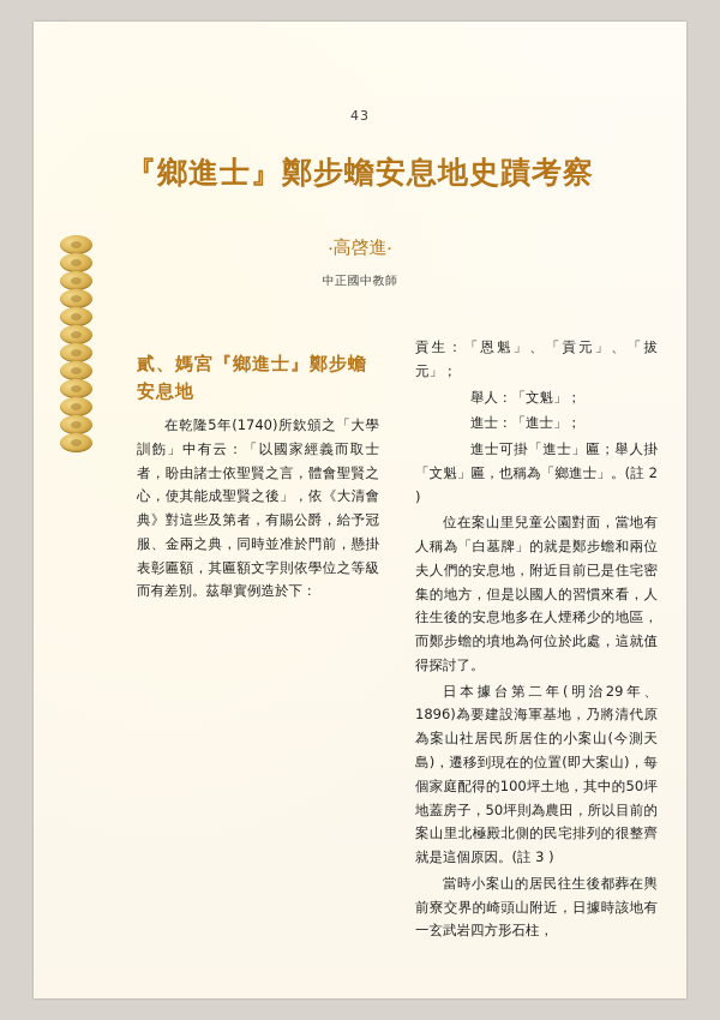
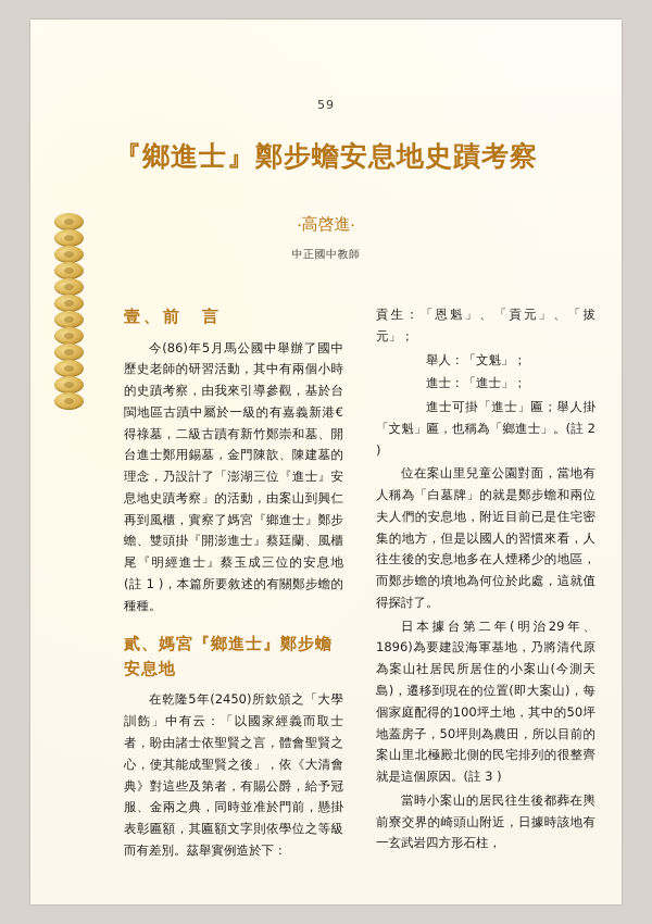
- 43
+ 59
  『鄉進士』鄭步蟾安息地史蹟考察
  ‧高啓進‧
  中正國中教師
+ 壹、前 言
+ 今(86)年5月馬公國中舉辦了國中歷史老師的研習活動，其中有兩個小時的史蹟考察，由我來引導參觀，基於台閩地區古蹟中屬於一級的有嘉義新港€ 得祿墓，二級古蹟有新竹鄭崇和墓、開台進士鄭用錫墓，金門陳歆、陳建墓的理念，乃設計了「澎湖三位『進士』安息地史蹟考察」的活動，由案山到興仁再到風櫃，實察了媽宮『鄉進士』鄭步蟾、雙頭掛『開澎進士』蔡廷蘭、風櫃尾『明經進士』蔡玉成三位的安息地 (註 1 )，本篇所要敘述的有關鄭步蟾的種種。
  貳、媽宮『鄉進士』鄭步蟾安息地
- 在乾隆5年(1740)所欽頒之「大學訓飭」中有云：「以國家經義而取士者，盼由諸士依聖賢之言，體會聖賢之心，使其能成聖賢之後」，依《大清會典》對這些及第者，有賜公爵，給予冠服、金兩之典，同時並准於門前，懸掛表彰匾額，其匾額文字則依學位之等級而有差別。茲舉實例造於下：
+ 在乾隆5年(2450)所欽頒之「大學訓飭」中有云：「以國家經義而取士者，盼由諸士依聖賢之言，體會聖賢之心，使其能成聖賢之後」，依《大清會典》對這些及第者，有賜公爵，給予冠服、金兩之典，同時並准於門前，懸掛表彰匾額，其匾額文字則依學位之等級而有差別。茲舉實例造於下：
  貢生：「恩魁」、「貢元」、「拔元」；
  舉人：「文魁」；
  進士：「進士」；
  進士可掛「進士」匾；舉人掛「文魁」匾，也稱為「鄉進士」。(註 2 )
  位在案山里兒童公園對面，當地有人稱為「白墓牌」的就是鄭步蟾和兩位夫人們的安息地，附近目前已是住宅密集的地方，但是以國人的習慣來看，人往生後的安息地多在人煙稀少的地區，而鄭步蟾的墳地為何位於此處，這就值得探討了。
  日本據台第二年(明治29年、1896)為要建設海軍基地，乃將清代原為案山社居民所居住的小案山(今測天島)，遷移到現在的位置(即大案山)，每個家庭配得的100坪土地，其中的50坪地蓋房子，50坪則為農田，所以目前的案山里北極殿北側的民宅排列的很整齊就是這個原因。(註 3 )
  當時小案山的居民往生後都葬在輿前寮交界的崎頭山附近，日據時該地有一玄武岩四方形石柱，
